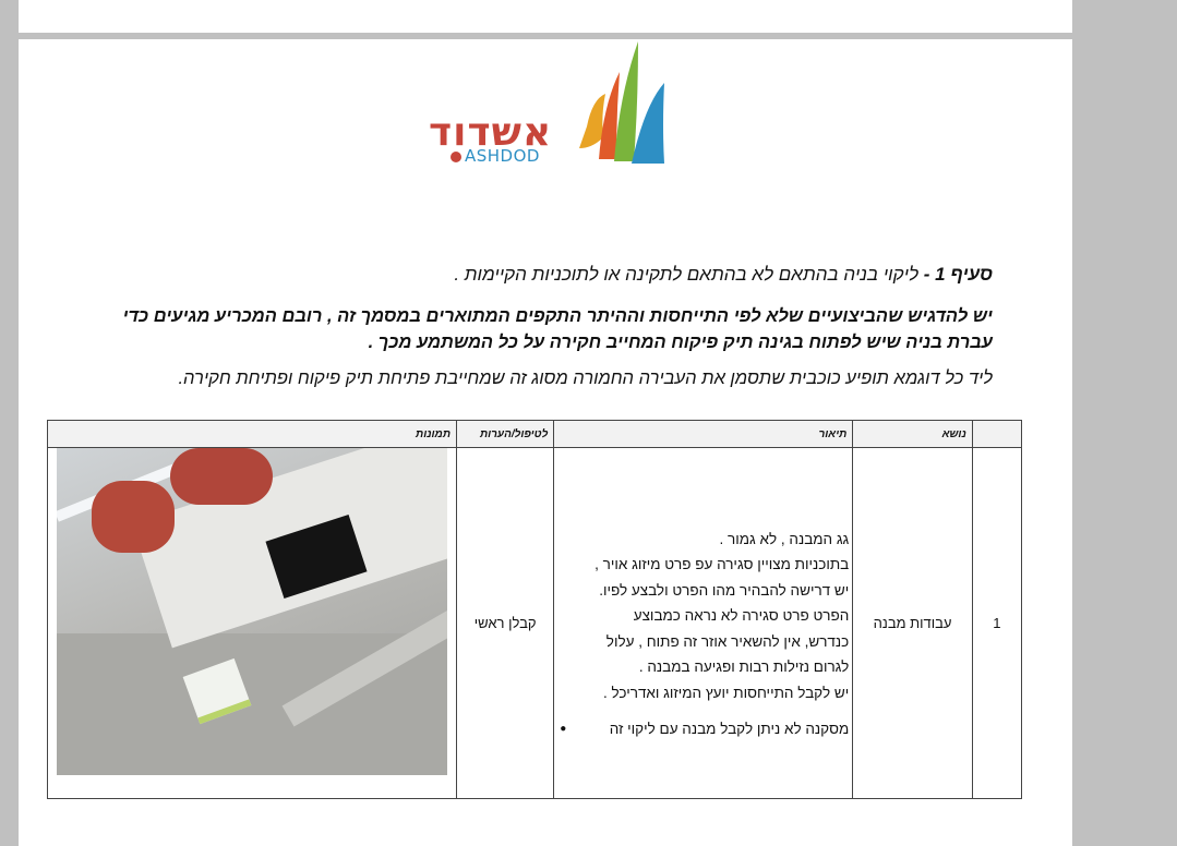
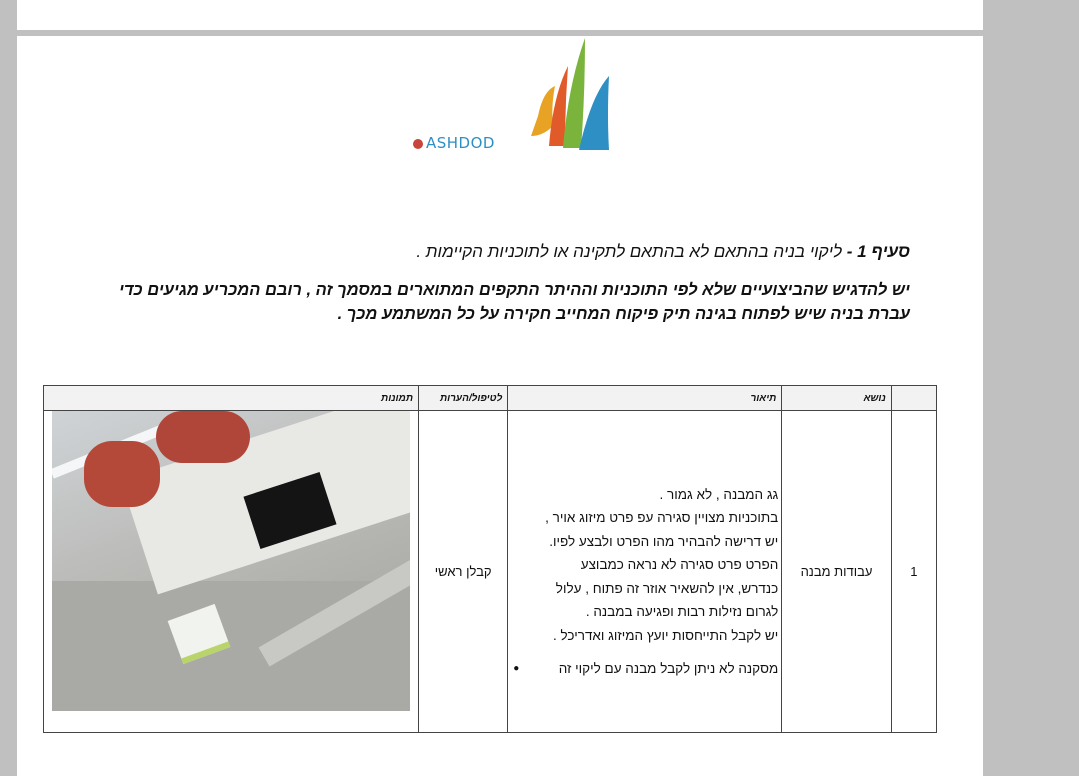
- אשדוד
  ASHDOD
  סעיף 1 - ליקוי בניה בהתאם לא בהתאם לתקינה או לתוכניות הקיימות .
- יש להדגיש שהביצועיים שלא לפי התייחסות וההיתר התקפים המתוארים במסמך זה , רובם המכריע מגיעים כדי עברת בניה שיש לפתוח בגינה תיק פיקוח המחייב חקירה על כל המשתמע מכך .
+ יש להדגיש שהביצועיים שלא לפי התוכניות וההיתר התקפים המתוארים במסמך זה , רובם המכריע מגיעים כדי עברת בניה שיש לפתוח בגינה תיק פיקוח המחייב חקירה על כל המשתמע מכך .
- ליד כל דוגמא תופיע כוכבית שתסמן את העבירה החמורה מסוג זה שמחייבת פתיחת תיק פיקוח ופתיחת חקירה.
  	נושא	תיאור	לטיפול/הערות	תמונות
  1	עבודות מבנה	גג המבנה , לא גמור . בתוכניות מצויין סגירה עפ פרט מיזוג אויר , יש דרישה להבהיר מהו הפרט ולבצע לפיו. הפרט פרט סגירה לא נראה כמבוצע כנדרש, אין להשאיר אוזר זה פתוח , עלול לגרום נזילות רבות ופגיעה במבנה . יש לקבל התייחסות יועץ המיזוג ואדריכל . מסקנה לא ניתן לקבל מבנה עם ליקוי זה ●	קבלן ראשי
